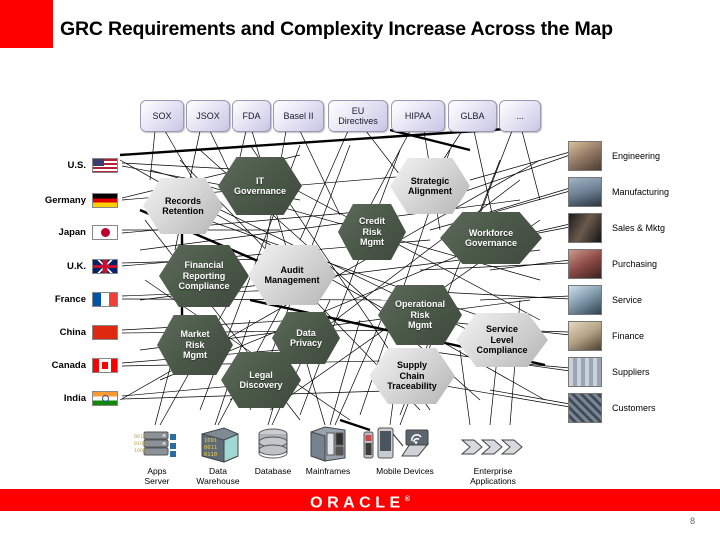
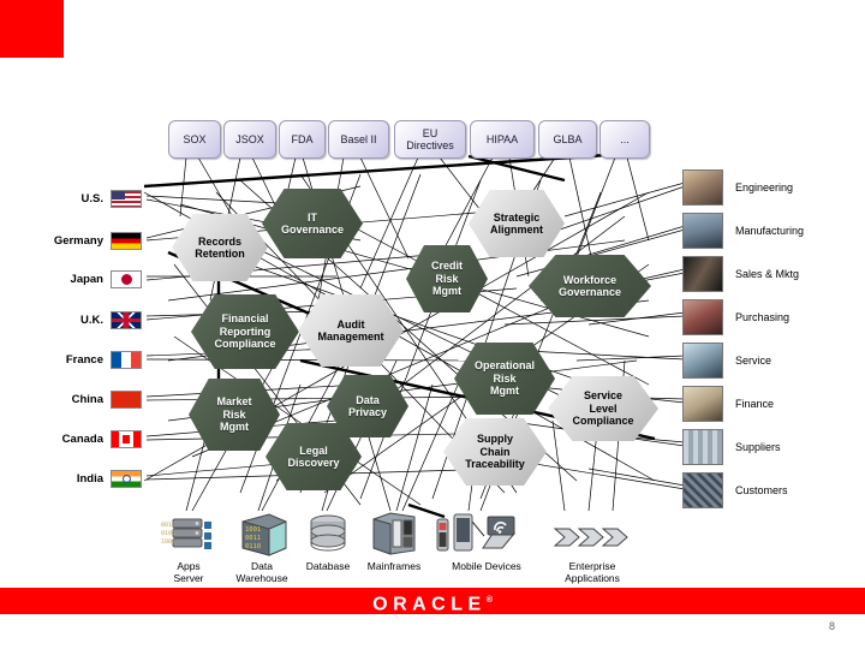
- GRC Requirements and Complexity Increase Across the Map
  SOX
  JSOX
  FDA
  Basel II
  EU
  Directives
  HIPAA
  GLBA
  ...
  Records
  Retention
  IT
  Governance
  Strategic
  Alignment
  Credit
  Risk
  Mgmt
  Workforce
  Governance
  Financial
  Reporting
  Compliance
  Audit
  Management
  Operational
  Risk
  Mgmt
  Data
  Privacy
  Service
  Level
  Compliance
  Market
  Risk
  Mgmt
  Legal
  Discovery
  Supply
  Chain
  Traceability
  U.S.
  Germany
  Japan
  U.K.
  France
  China
  Canada
  India
  Engineering
  Manufacturing
  Sales & Mktg
  Purchasing
  Service
  Finance
  Suppliers
  Customers
  Apps
  Server
  Data
  Warehouse
  Database
  Mainframes
  Mobile Devices
  Enterprise
  Applications
  ORACLE
  8
